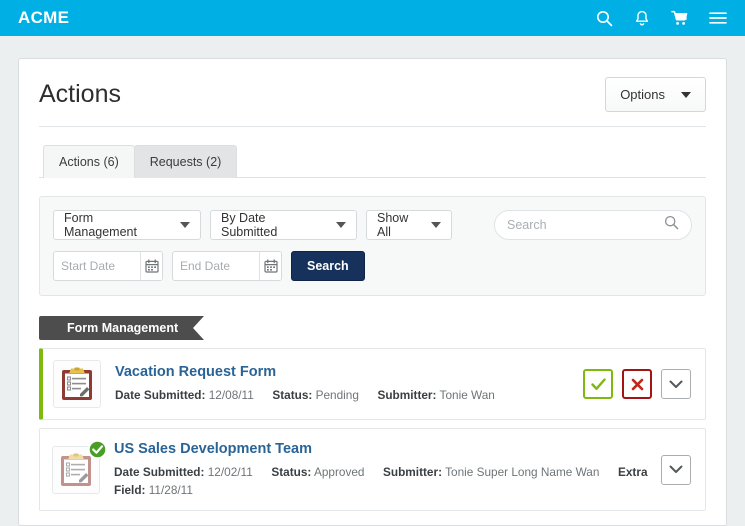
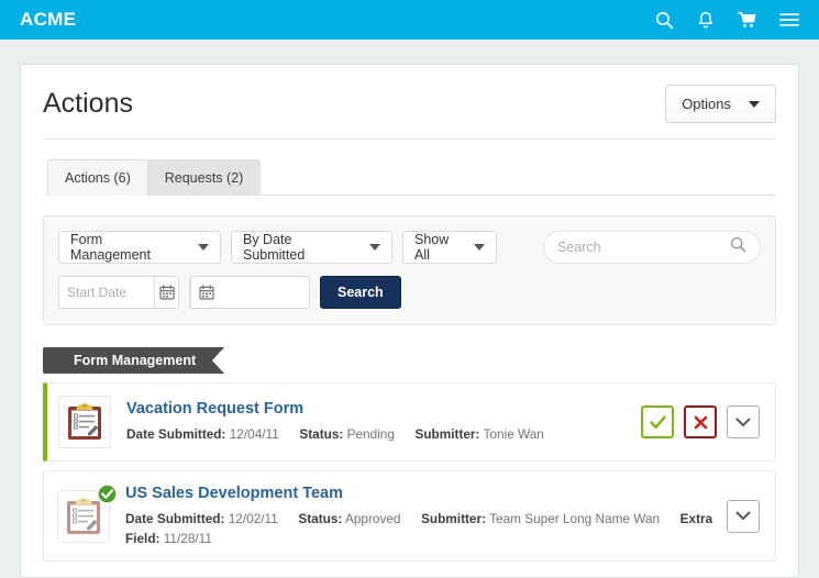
  ACME
  Actions
  Options
  Actions (6)
  Requests (2)
  Form Management
  By Date Submitted
  Show All
  Search
  Start Date
- End Date
  Search
  Form Management
  Vacation Request Form
- Date Submitted: 12/08/11 Status: Pending Submitter: Tonie Wan
+ Date Submitted: 12/04/11 Status: Pending Submitter: Tonie Wan
  US Sales Development Team
- Date Submitted: 12/02/11 Status: Approved Submitter: Tonie Super Long Name Wan Extra Field: 11/28/11
+ Date Submitted: 12/02/11 Status: Approved Submitter: Team Super Long Name Wan Extra Field: 11/28/11
